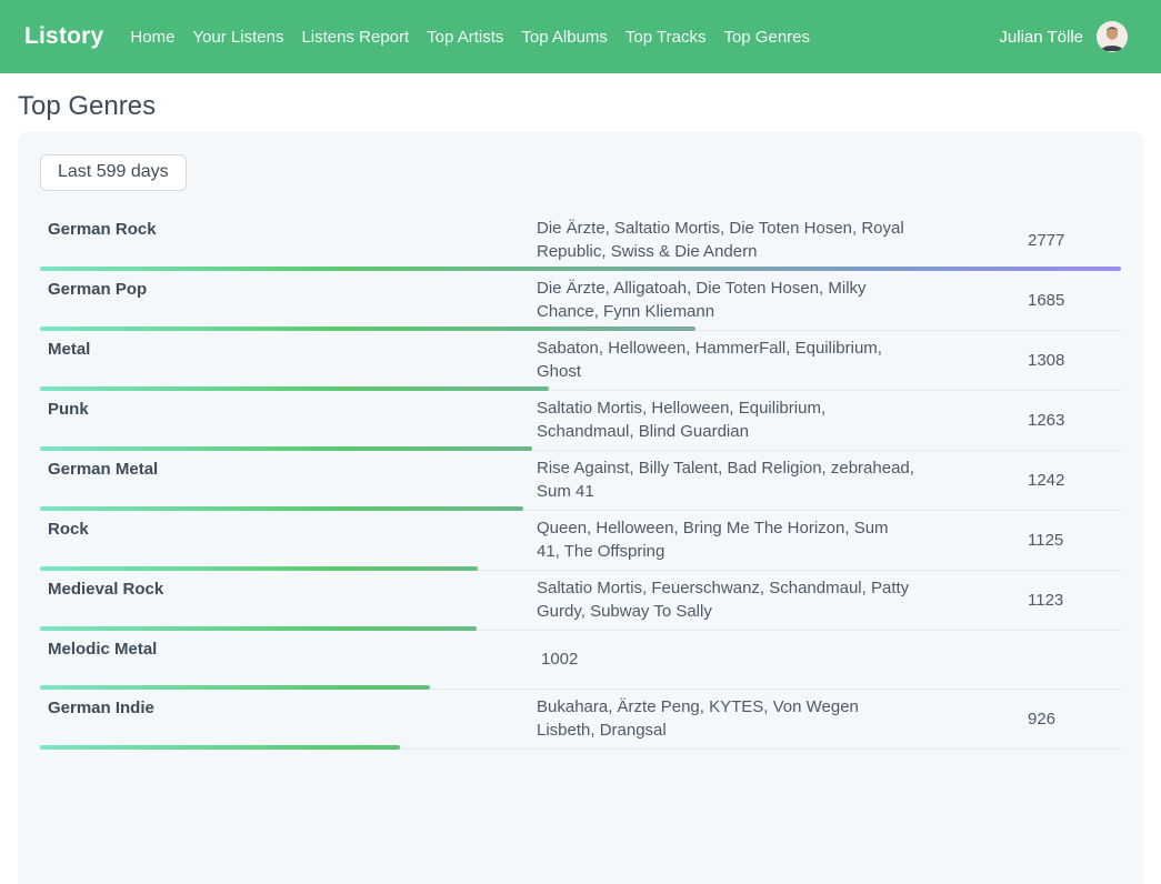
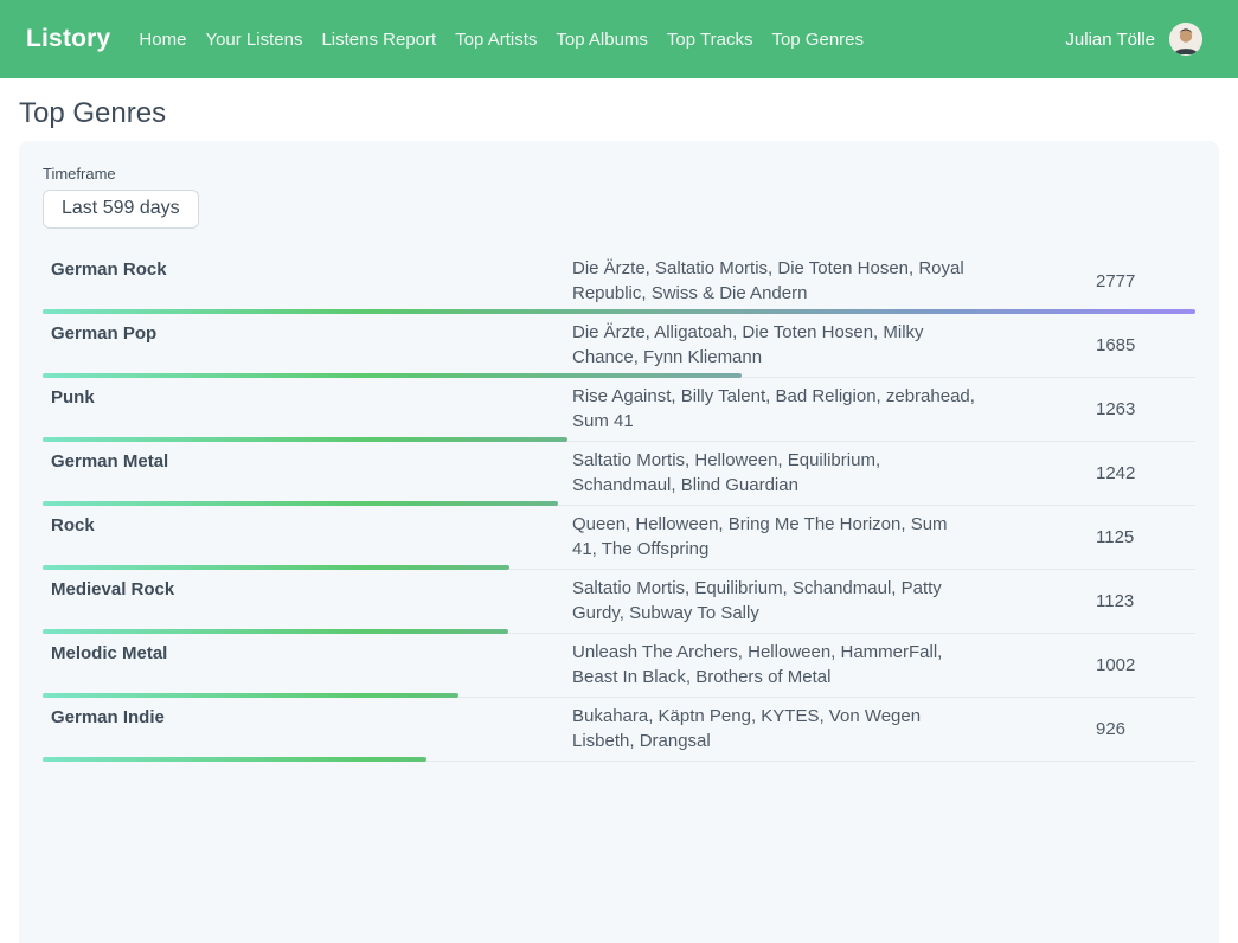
  Listory
  Home
  Your Listens
  Listens Report
  Top Artists
  Top Albums
  Top Tracks
  Top Genres
  Julian Tölle
  Top Genres
+ Timeframe
  Last 599 days
  German Rock
  Die Ärzte, Saltatio Mortis, Die Toten Hosen, Royal Republic, Swiss & Die Andern
  2777
  German Pop
  Die Ärzte, Alligatoah, Die Toten Hosen, Milky Chance, Fynn Kliemann
  1685
- Metal
- Sabaton, Helloween, HammerFall, Equilibrium, Ghost
- 1308
  Punk
- Saltatio Mortis, Helloween, Equilibrium, Schandmaul, Blind Guardian
+ Rise Against, Billy Talent, Bad Religion, zebrahead, Sum 41
  1263
  German Metal
- Rise Against, Billy Talent, Bad Religion, zebrahead, Sum 41
+ Saltatio Mortis, Helloween, Equilibrium, Schandmaul, Blind Guardian
  1242
  Rock
  Queen, Helloween, Bring Me The Horizon, Sum 41, The Offspring
  1125
  Medieval Rock
- Saltatio Mortis, Feuerschwanz, Schandmaul, Patty Gurdy, Subway To Sally
+ Saltatio Mortis, Equilibrium, Schandmaul, Patty Gurdy, Subway To Sally
  1123
  Melodic Metal
+ Unleash The Archers, Helloween, HammerFall, Beast In Black, Brothers of Metal
  1002
  German Indie
- Bukahara, Ärzte Peng, KYTES, Von Wegen Lisbeth, Drangsal
+ Bukahara, Käptn Peng, KYTES, Von Wegen Lisbeth, Drangsal
  926
